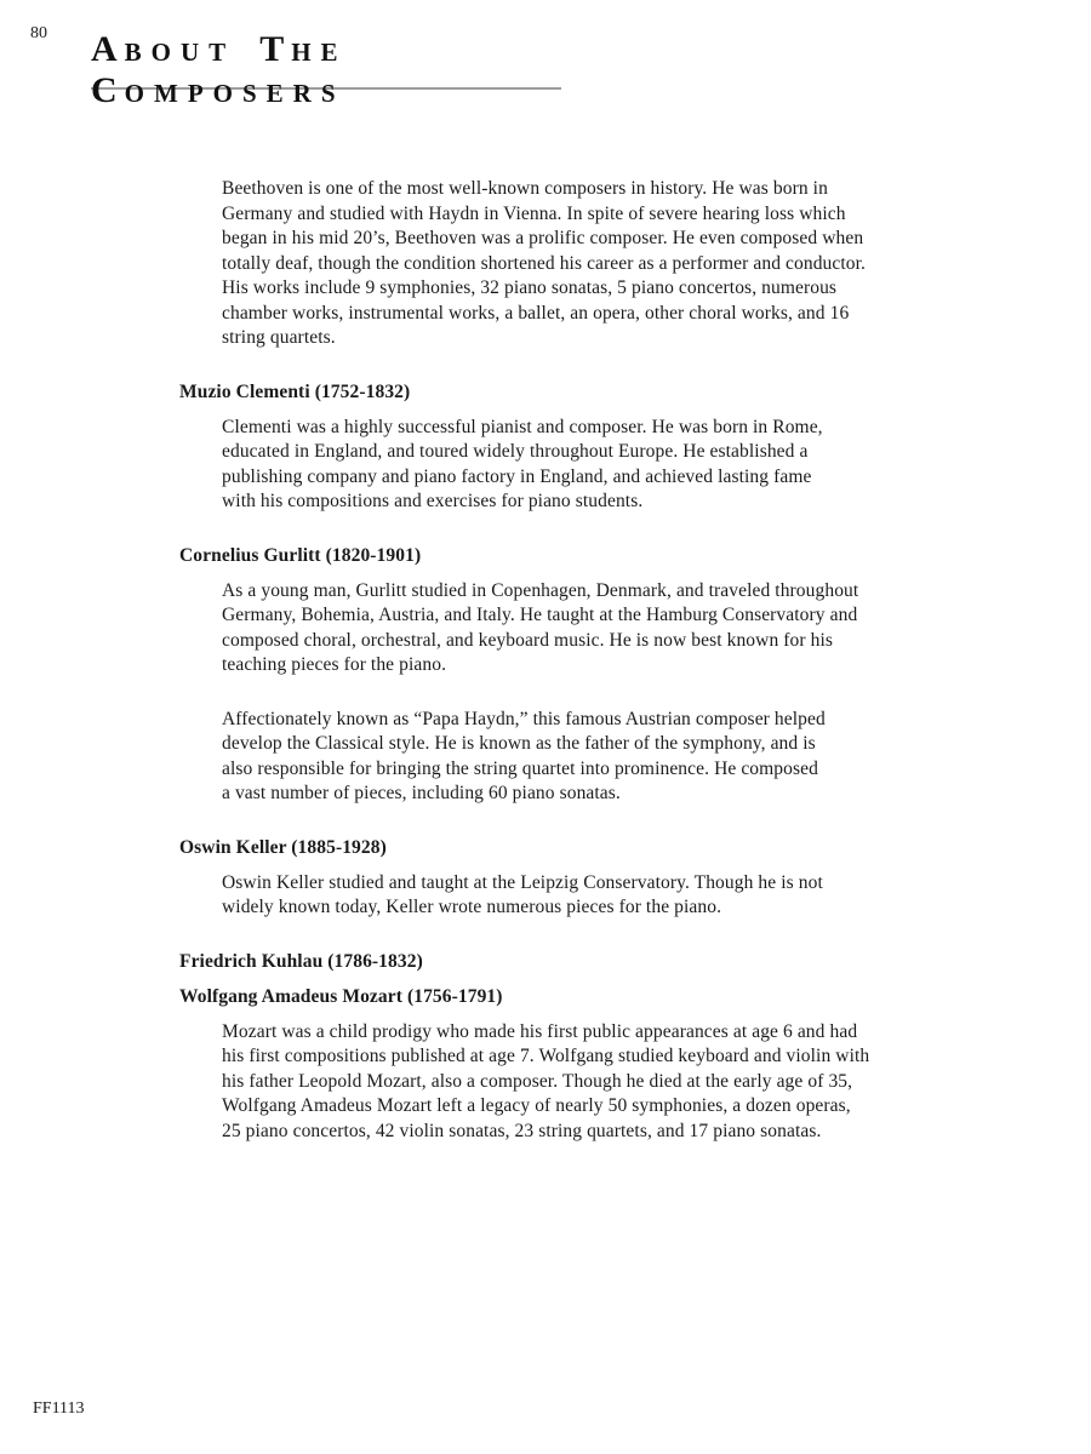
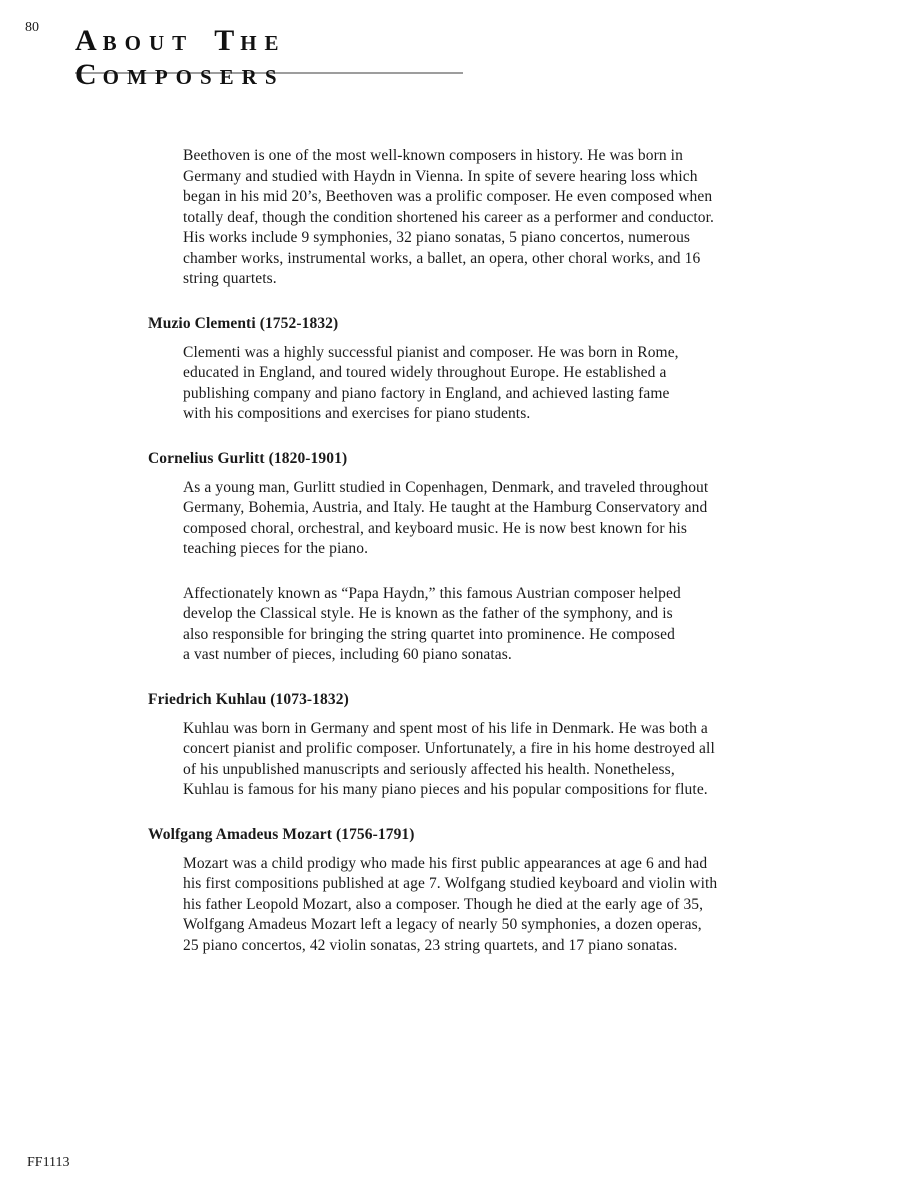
  80
  ABOUT THE
  COMPOSERS
  Beethoven is one of the most well-known composers in history. He was born in
  Germany and studied with Haydn in Vienna. In spite of severe hearing loss which
  began in his mid 20’s, Beethoven was a prolific composer. He even composed when
  totally deaf, though the condition shortened his career as a performer and conductor.
  His works include 9 symphonies, 32 piano sonatas, 5 piano concertos, numerous
  chamber works, instrumental works, a ballet, an opera, other choral works, and 16
  string quartets.
  Muzio Clementi (1752-1832)
  Clementi was a highly successful pianist and composer. He was born in Rome,
  educated in England, and toured widely throughout Europe. He established a
  publishing company and piano factory in England, and achieved lasting fame
  with his compositions and exercises for piano students.
  Cornelius Gurlitt (1820-1901)
  As a young man, Gurlitt studied in Copenhagen, Denmark, and traveled throughout
  Germany, Bohemia, Austria, and Italy. He taught at the Hamburg Conservatory and
  composed choral, orchestral, and keyboard music. He is now best known for his
  teaching pieces for the piano.
  Affectionately known as “Papa Haydn,” this famous Austrian composer helped
  develop the Classical style. He is known as the father of the symphony, and is
  also responsible for bringing the string quartet into prominence. He composed
  a vast number of pieces, including 60 piano sonatas.
- Oswin Keller (1885-1928)
- Oswin Keller studied and taught at the Leipzig Conservatory. Though he is not
- widely known today, Keller wrote numerous pieces for the piano.
- Friedrich Kuhlau (1786-1832)
+ Friedrich Kuhlau (1073-1832)
+ Kuhlau was born in Germany and spent most of his life in Denmark. He was both a
+ concert pianist and prolific composer. Unfortunately, a fire in his home destroyed all
+ of his unpublished manuscripts and seriously affected his health. Nonetheless,
+ Kuhlau is famous for his many piano pieces and his popular compositions for flute.
  Wolfgang Amadeus Mozart (1756-1791)
  Mozart was a child prodigy who made his first public appearances at age 6 and had
  his first compositions published at age 7. Wolfgang studied keyboard and violin with
  his father Leopold Mozart, also a composer. Though he died at the early age of 35,
  Wolfgang Amadeus Mozart left a legacy of nearly 50 symphonies, a dozen operas,
  25 piano concertos, 42 violin sonatas, 23 string quartets, and 17 piano sonatas.
  FF1113
